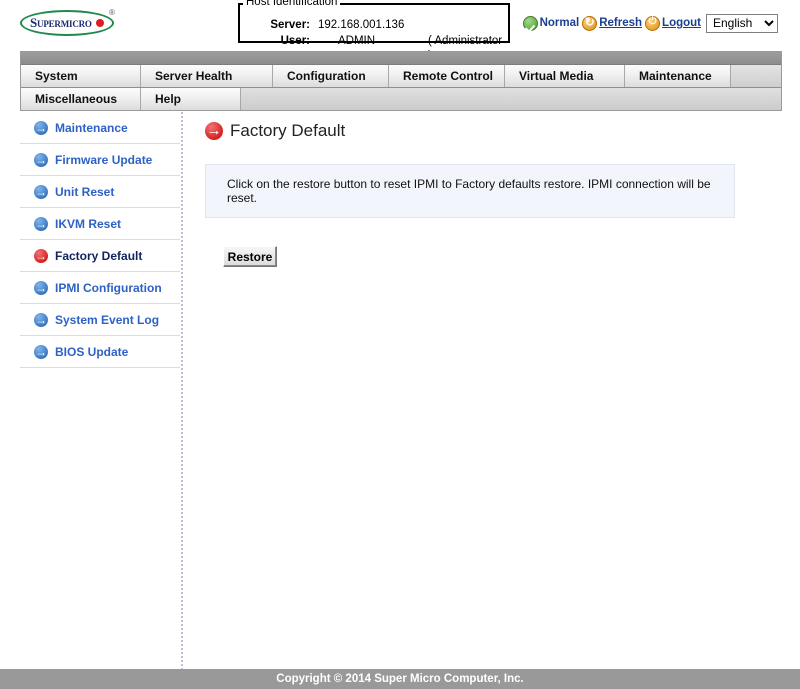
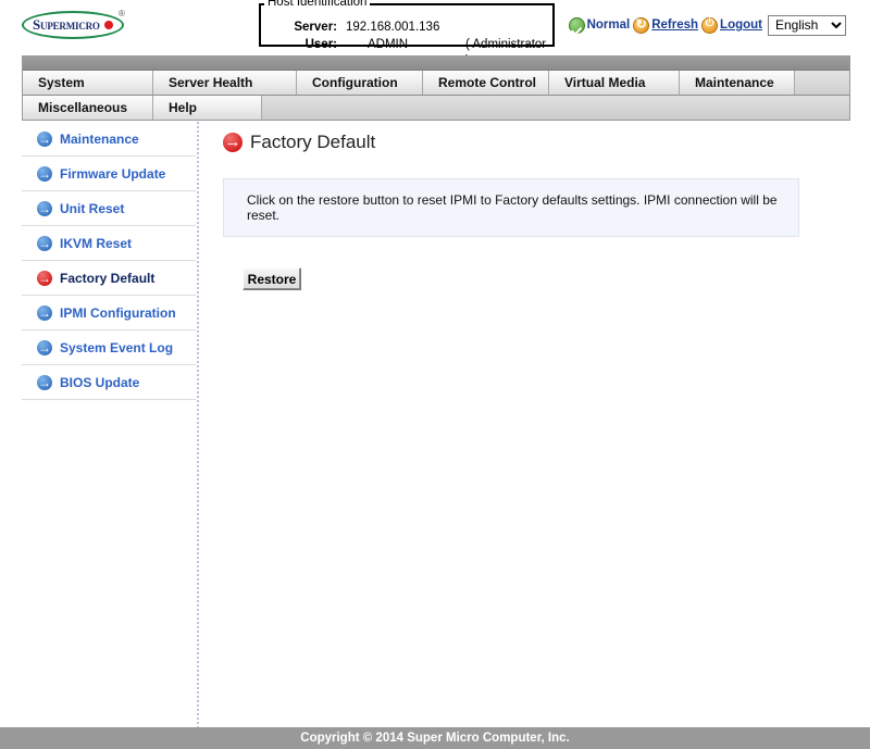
  Supermicro
  ®
  Server:
  192.168.001.136
  User:
  ADMIN
  ( Administrator
  Host Identification
  Normal
  Refresh
  Logout
  English
  System
  Server Health
  Configuration
  Remote Control
  Virtual Media
  Maintenance
  Miscellaneous
  Help
  Maintenance
  Firmware Update
  Unit Reset
  IKVM Reset
  Factory Default
  IPMI Configuration
  System Event Log
  BIOS Update
  Factory Default
- Click on the restore button to reset IPMI to Factory defaults restore. IPMI connection will be reset.
+ Click on the restore button to reset IPMI to Factory defaults settings. IPMI connection will be reset.
  Restore
  Copyright © 2014 Super Micro Computer, Inc.
